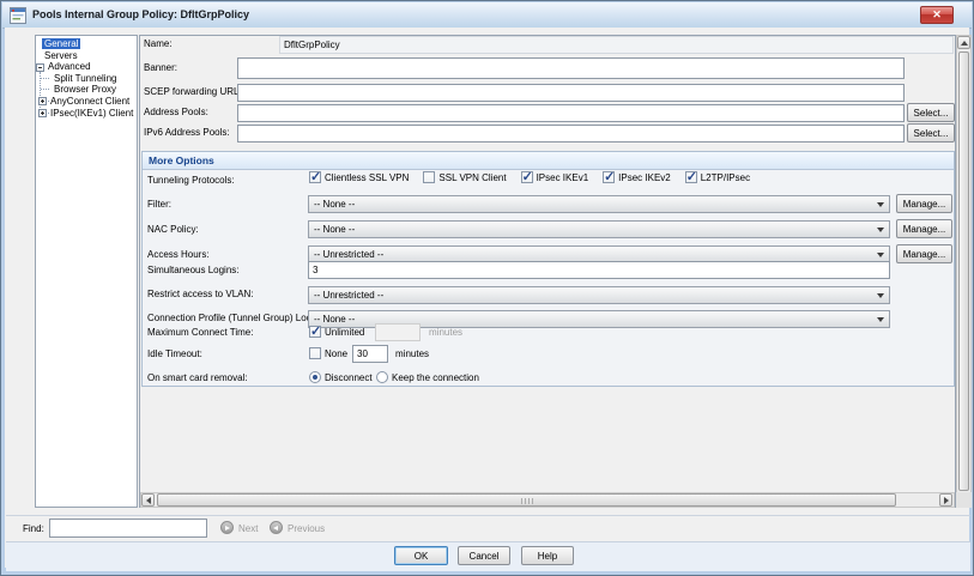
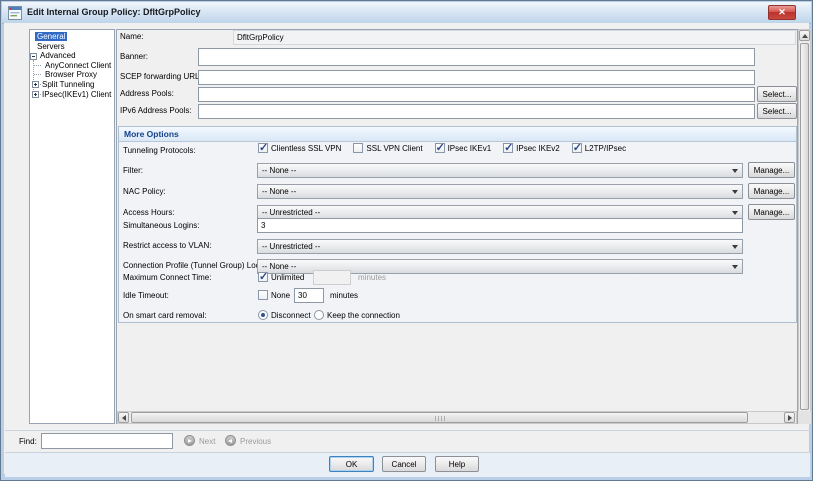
- Pools Internal Group Policy: DfltGrpPolicy
+ Edit Internal Group Policy: DfltGrpPolicy
  ✕
  General
  Servers
  Advanced
- Split Tunneling
+ AnyConnect Client
  Browser Proxy
- AnyConnect Client
+ Split Tunneling
  IPsec(IKEv1) Client
  Name:
  DfltGrpPolicy
  Banner:
  SCEP forwarding UR
  Address Pools:
  Select...
  IPv6 Address Pools:
  Select...
  More Options
  Tunneling Protocols:
  Clientless SSL VPN
  SSL VPN Client
  IPsec IKEv1
  IPsec IKEv2
  L2TP/IPsec
  Filter:
  -- None --
  Manage...
  NAC Policy:
  -- None --
  Manage...
  Access Hours:
  -- Unrestricted --
  Manage...
  Simultaneous Logins:
  3
  Restrict access to VLAN:
  -- Unrestricted --
  Connection Profile (Tunnel Group) Lo
  -- None --
  Maximum Connect Time:
  Unlimited
  minutes
  Idle Timeout:
  None
  30
  minutes
  On smart card removal:
  Disconnect
  Keep the connection
  Find:
  Next
  Previous
  OK
  Cancel
  Help
